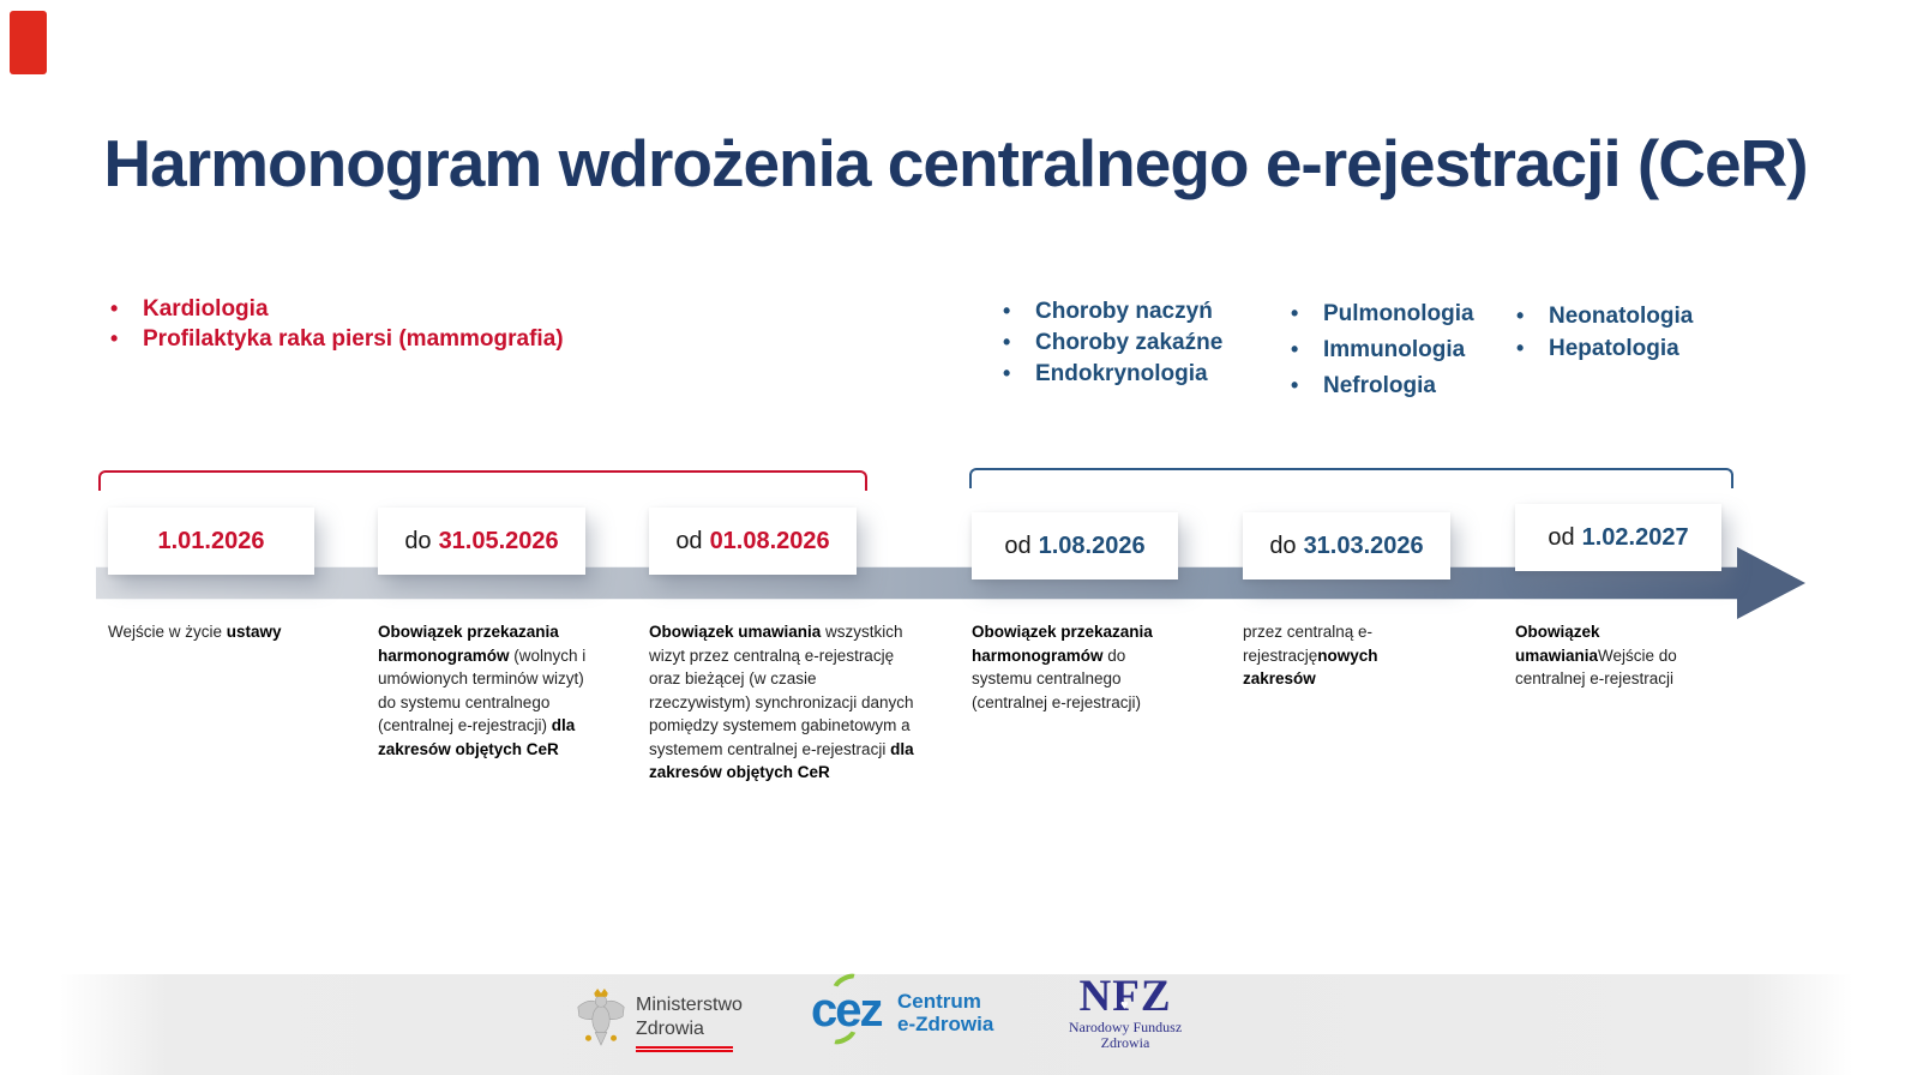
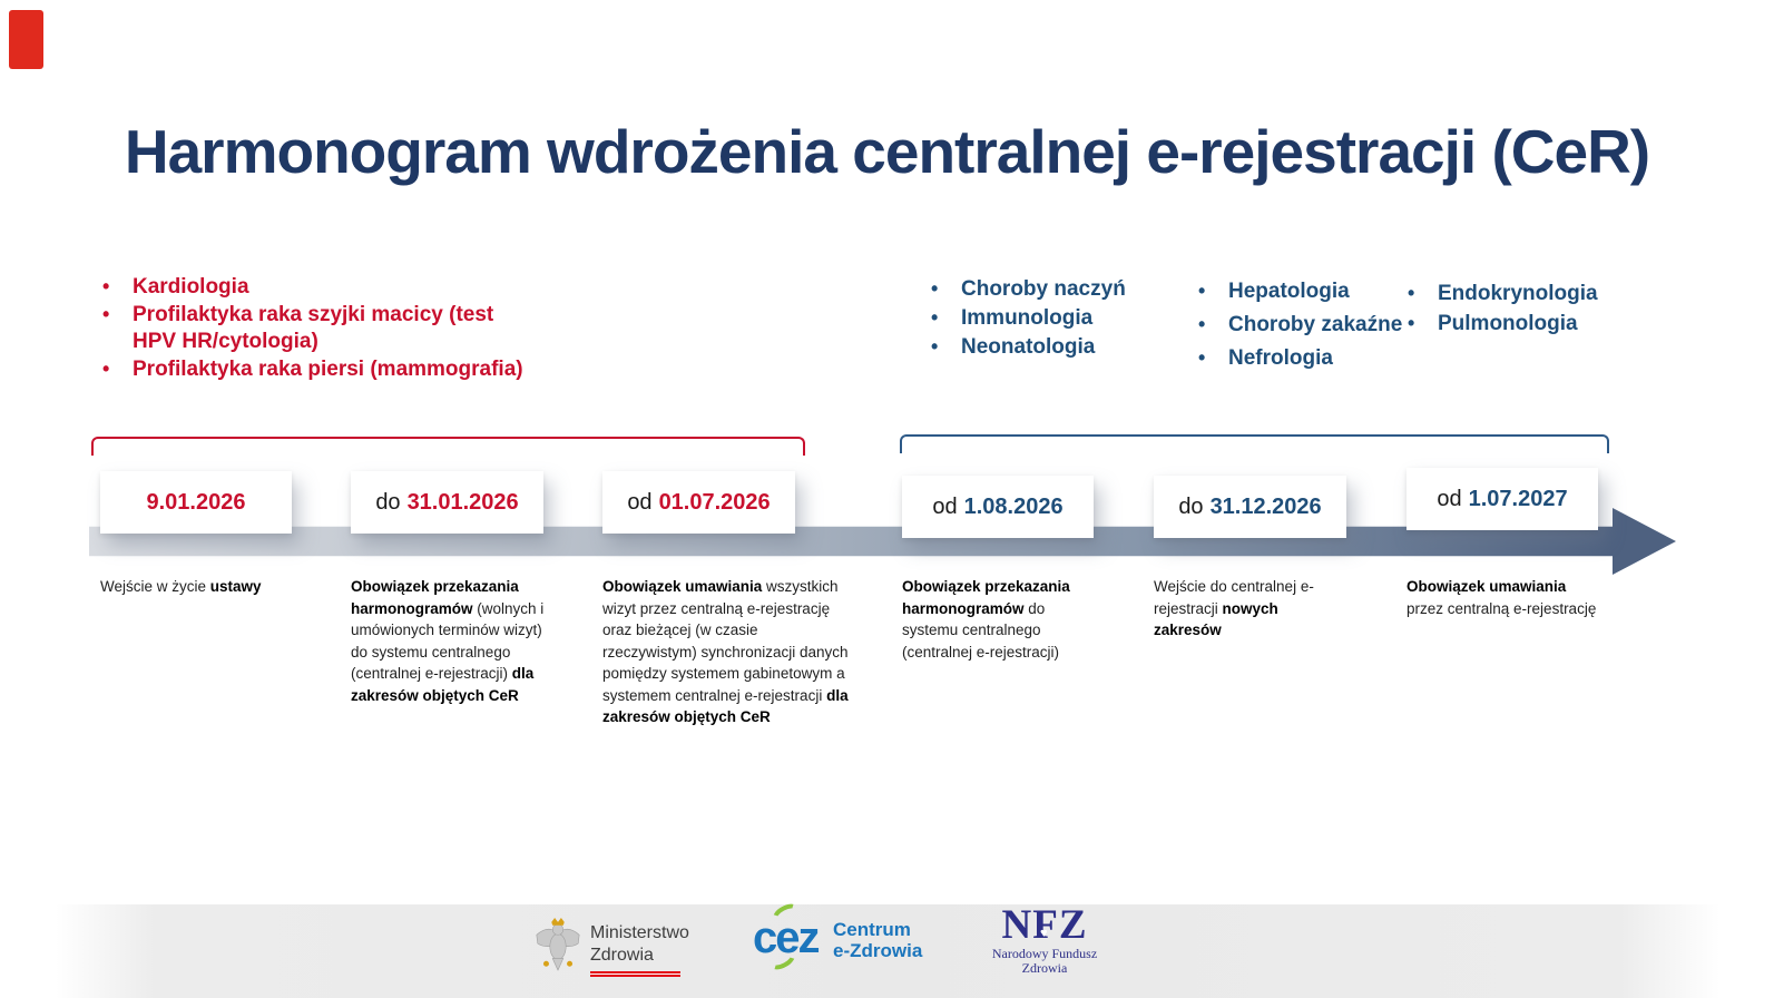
- Harmonogram wdrożenia centralnego e-rejestracji (CeR)
+ Harmonogram wdrożenia centralnej e-rejestracji (CeR)
  Kardiologia
+ Profilaktyka raka szyjki macicy (test HPV HR/cytologia)
  Profilaktyka raka piersi (mammografia)
  Choroby naczyń
- Choroby zakaźne
+ Immunologia
- Endokrynologia
+ Neonatologia
- Pulmonologia
+ Hepatologia
- Immunologia
+ Choroby zakaźne
  Nefrologia
- Neonatologia
+ Endokrynologia
- Hepatologia
+ Pulmonologia
- 1.01.2026
+ 9.01.2026
  Wejście w życie ustawy
  do
- 31.05.2026
+ 31.01.2026
  Obowiązek przekazania harmonogramów (wolnych i umówionych terminów wizyt) do systemu centralnego (centralnej e-rejestracji) dla zakresów objętych CeR
  od
- 01.08.2026
+ 01.07.2026
  Obowiązek umawiania wszystkich wizyt przez centralną e-rejestrację oraz bieżącej (w czasie rzeczywistym) synchronizacji danych pomiędzy systemem gabinetowym a systemem centralnej e-rejestracji dla zakresów objętych CeR
  od
  1.08.2026
  Obowiązek przekazania harmonogramów do systemu centralnego (centralnej e-rejestracji)
  do
- 31.03.2026
+ 31.12.2026
- przez centralną e-rejestracjęnowych zakresów
+ Wejście do centralnej e-rejestracji nowych zakresów
  od
- 1.02.2027
+ 1.07.2027
- Obowiązek umawianiaWejście do centralnej e-rejestracji
+ Obowiązek umawiania przez centralną e-rejestrację
  Ministerstwo
  Zdrowia
  cez
  Centrum
  e-Zdrowia
  NFZ
  ♥
  Narodowy Fundusz Zdrowia
